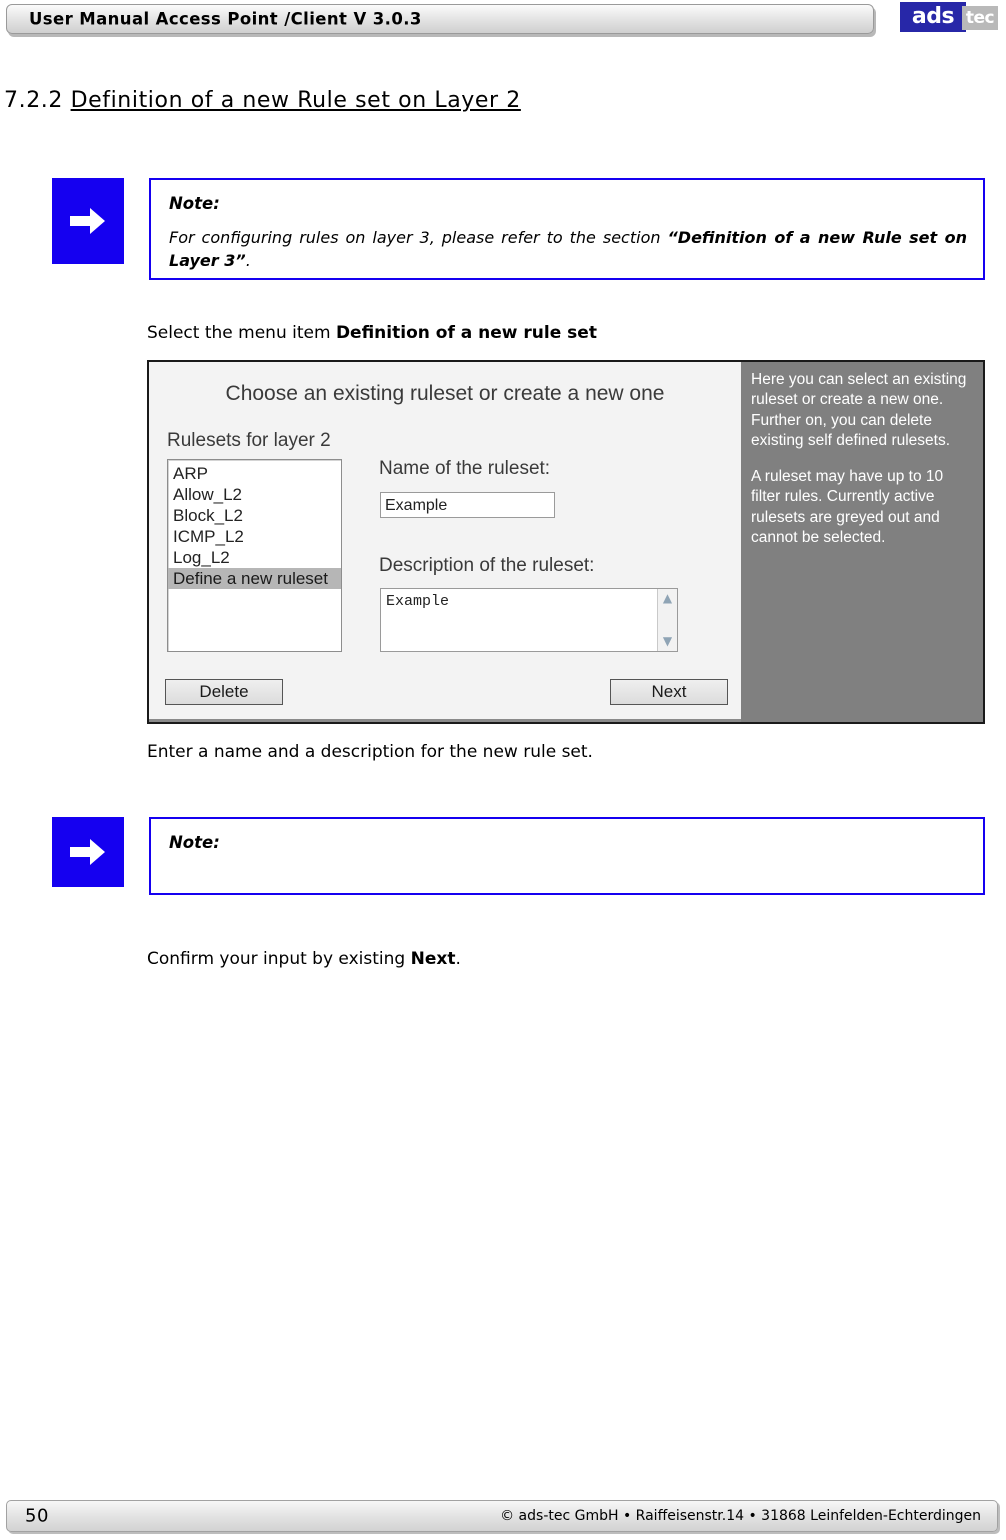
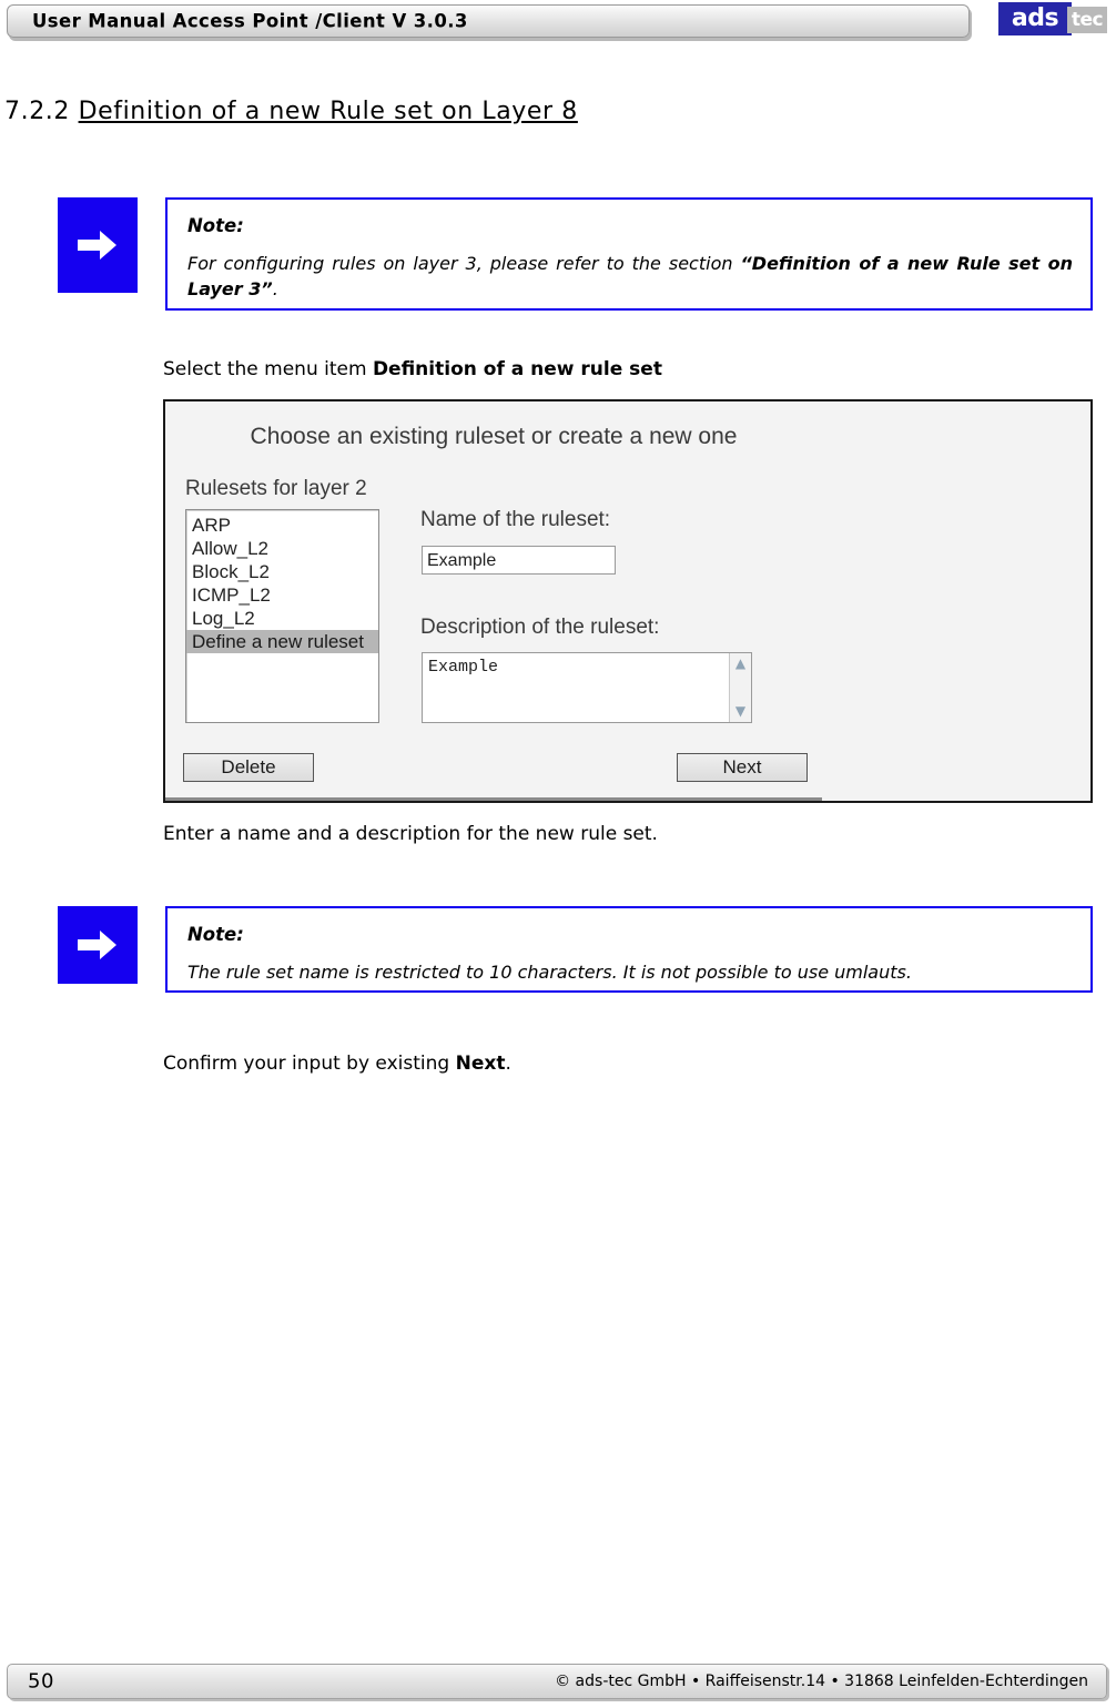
  User Manual Access Point /Client V 3.0.3
  ads
  tec
- 7.2.2 Definition of a new Rule set on Layer 2
+ 7.2.2 Definition of a new Rule set on Layer 8
  Note:
  For configuring rules on layer 3, please refer to the section “Definition of a new Rule set on Layer 3”.
  Select the menu item Definition of a new rule set
  Choose an existing ruleset or create a new one
  Rulesets for layer 2
  ARP
  Allow_L2
  Block_L2
  ICMP_L2
  Log_L2
  Define a new ruleset
  Name of the ruleset:
  Example
  Description of the ruleset:
  Example
  ▲
  ▼
  Delete
  Next
- Here you can select an existing ruleset or create a new one. Further on, you can delete existing self defined rulesets.
- A ruleset may have up to 10 filter rules. Currently active rulesets are greyed out and cannot be selected.
  Enter a name and a description for the new rule set.
  Note:
+ The rule set name is restricted to 10 characters. It is not possible to use umlauts.
  Confirm your input by existing Next.
  50
  © ads-tec GmbH • Raiffeisenstr.14 • 31868 Leinfelden-Echterdingen
